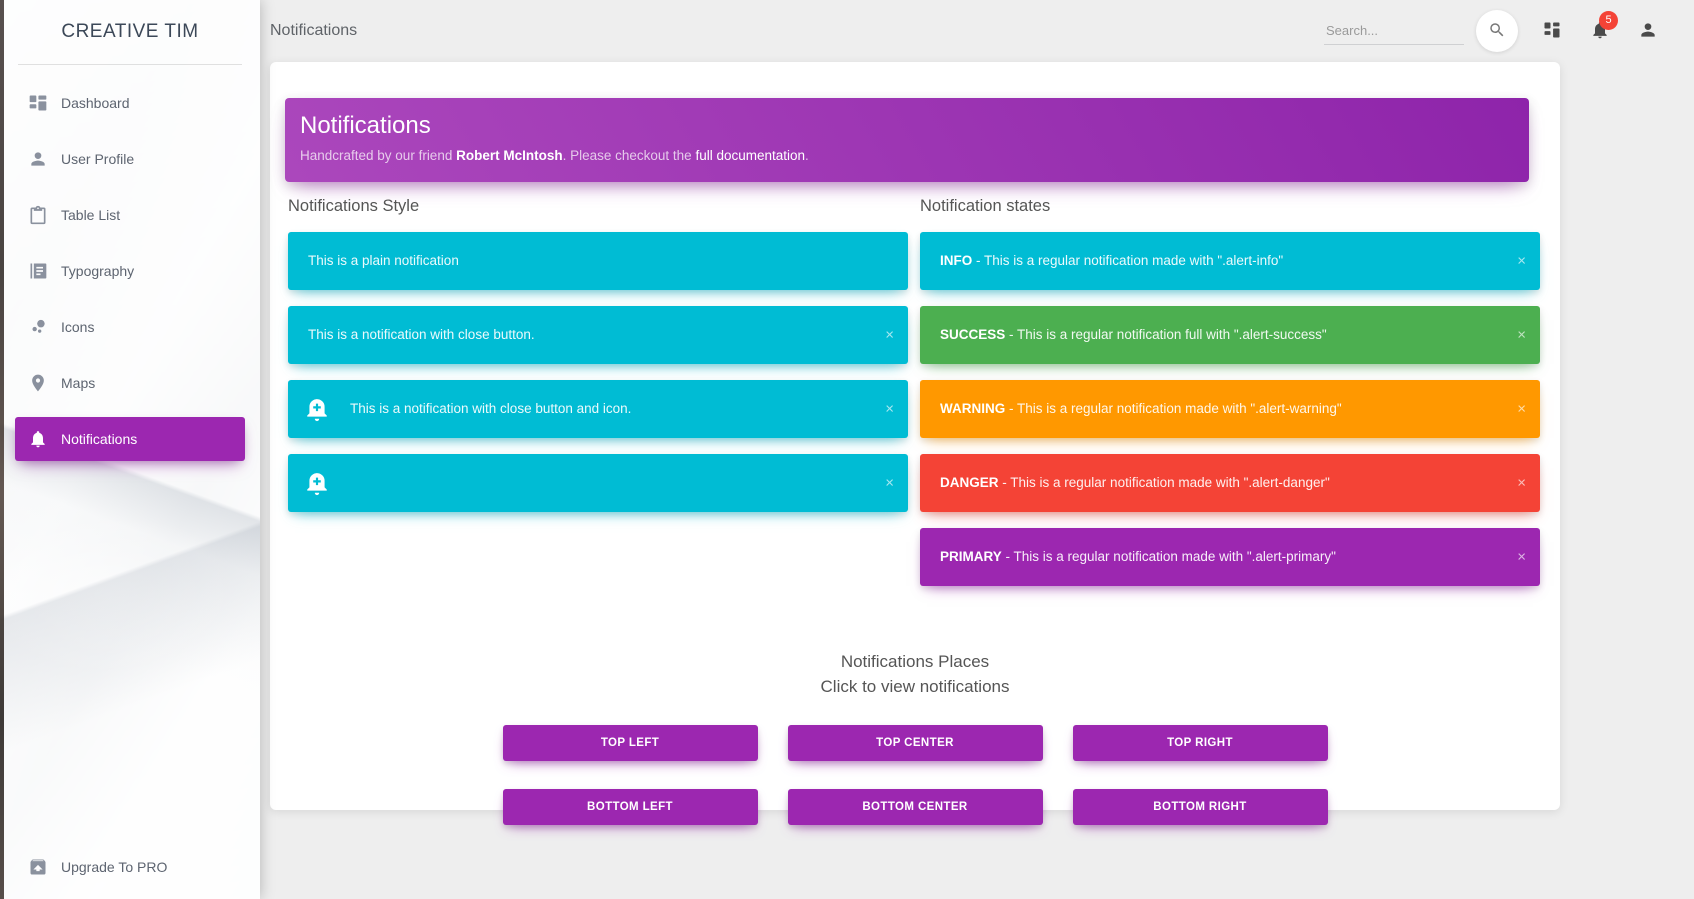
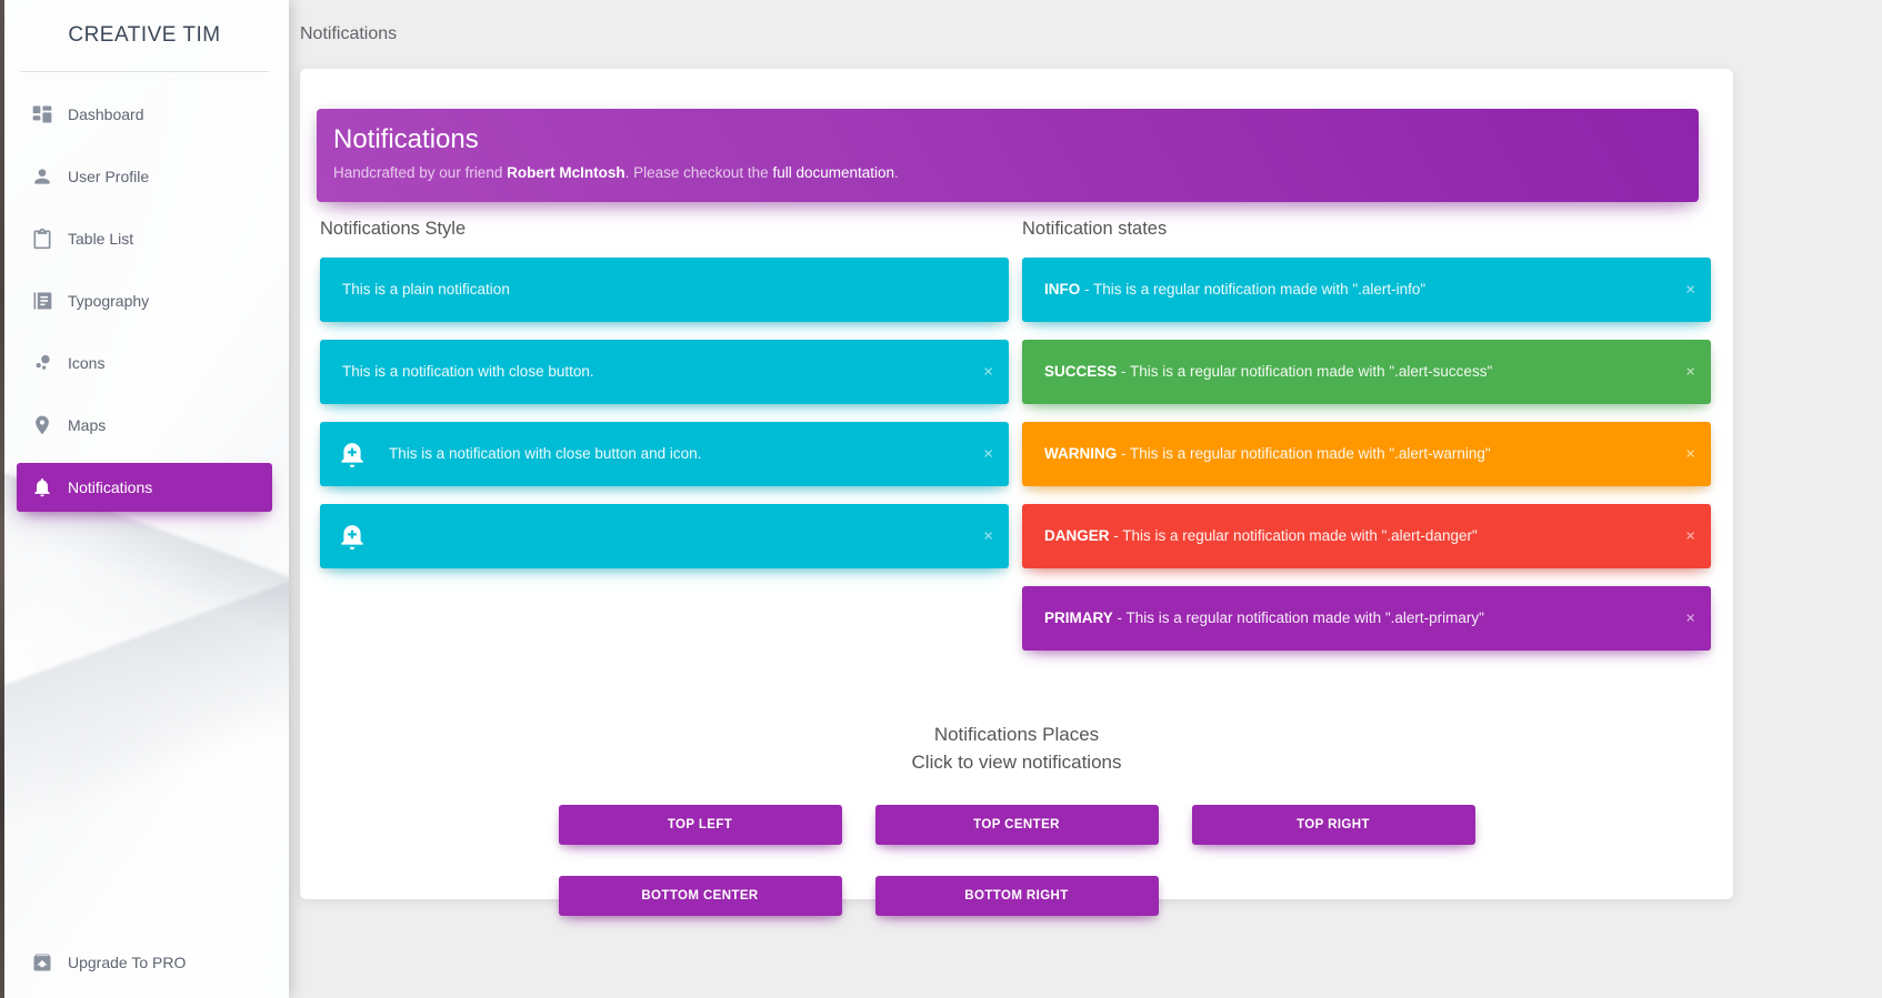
  CREATIVE TIM
  Dashboard
  User Profile
  Table List
  Typography
  Icons
  Maps
  Notifications
  Upgrade To PRO
  Notifications
- Search...
- 5
  Notifications
  Handcrafted by our friend Robert McIntosh. Please checkout the full documentation.
  Notifications Style
  This is a plain notification
  This is a notification with close button.
  ×
  This is a notification with close button and icon.
  ×
  ×
  Notification states
  INFO - This is a regular notification made with ".alert-info"
  ×
- SUCCESS - This is a regular notification full with ".alert-success"
+ SUCCESS - This is a regular notification made with ".alert-success"
  ×
  WARNING - This is a regular notification made with ".alert-warning"
  ×
  DANGER - This is a regular notification made with ".alert-danger"
  ×
  PRIMARY - This is a regular notification made with ".alert-primary"
  ×
  Notifications Places
  Click to view notifications
  TOP LEFT
  TOP CENTER
  TOP RIGHT
- BOTTOM LEFT
  BOTTOM CENTER
  BOTTOM RIGHT
